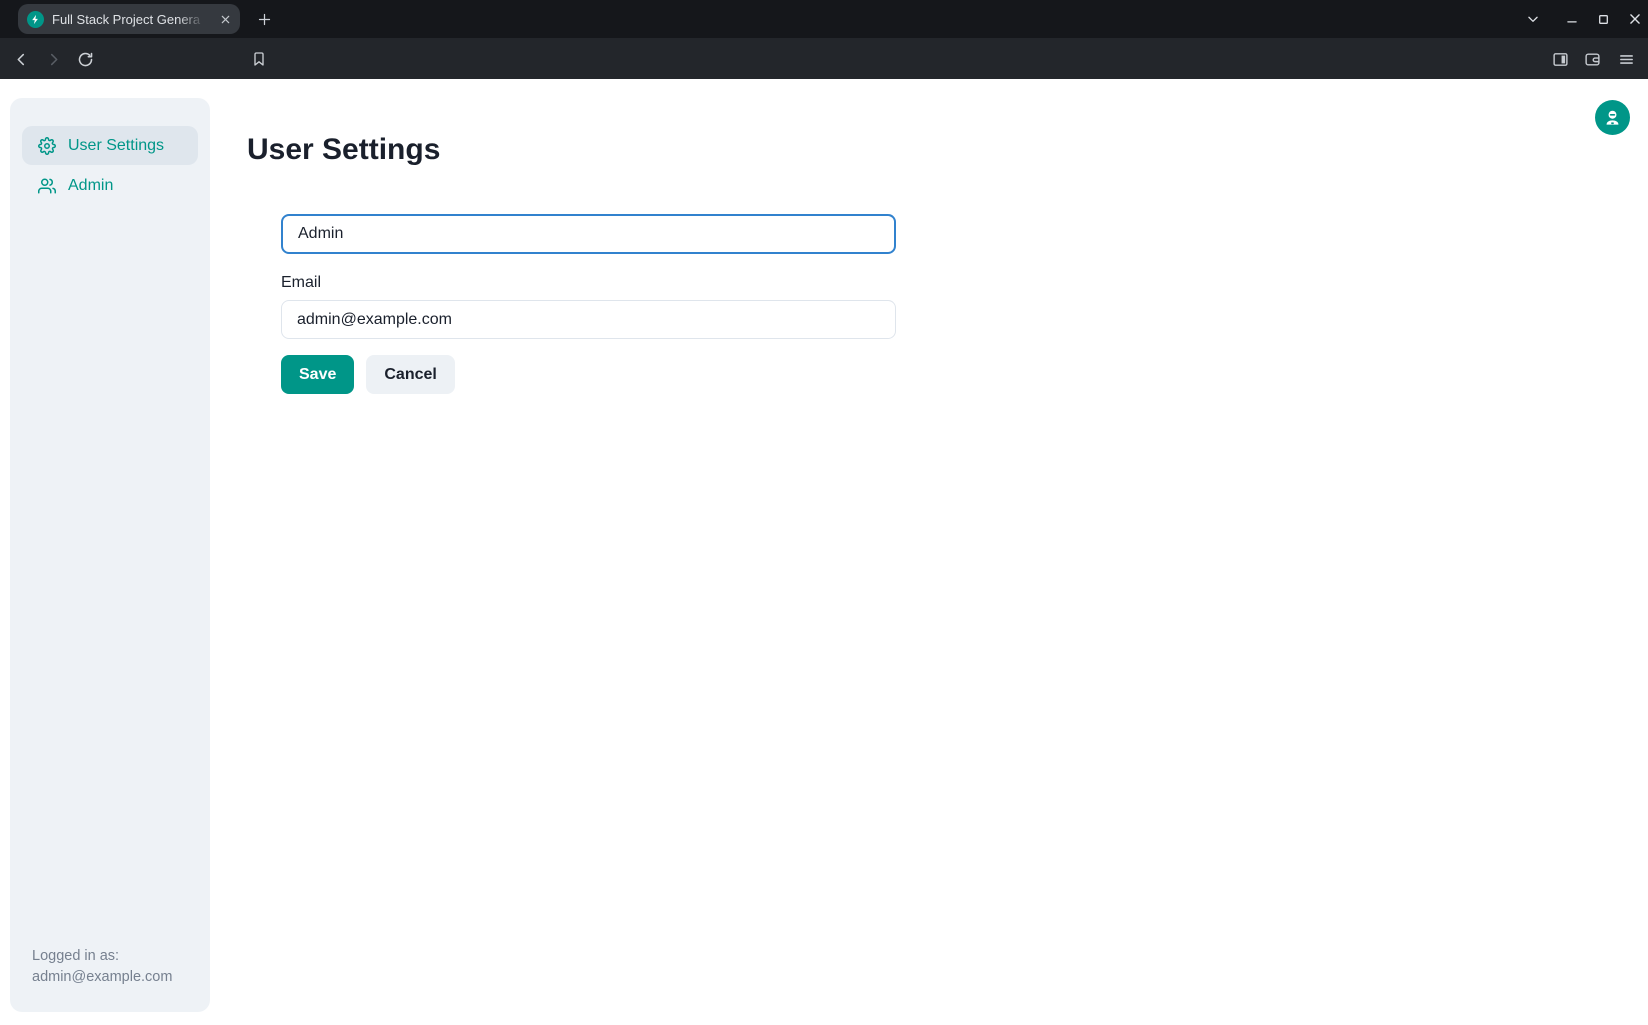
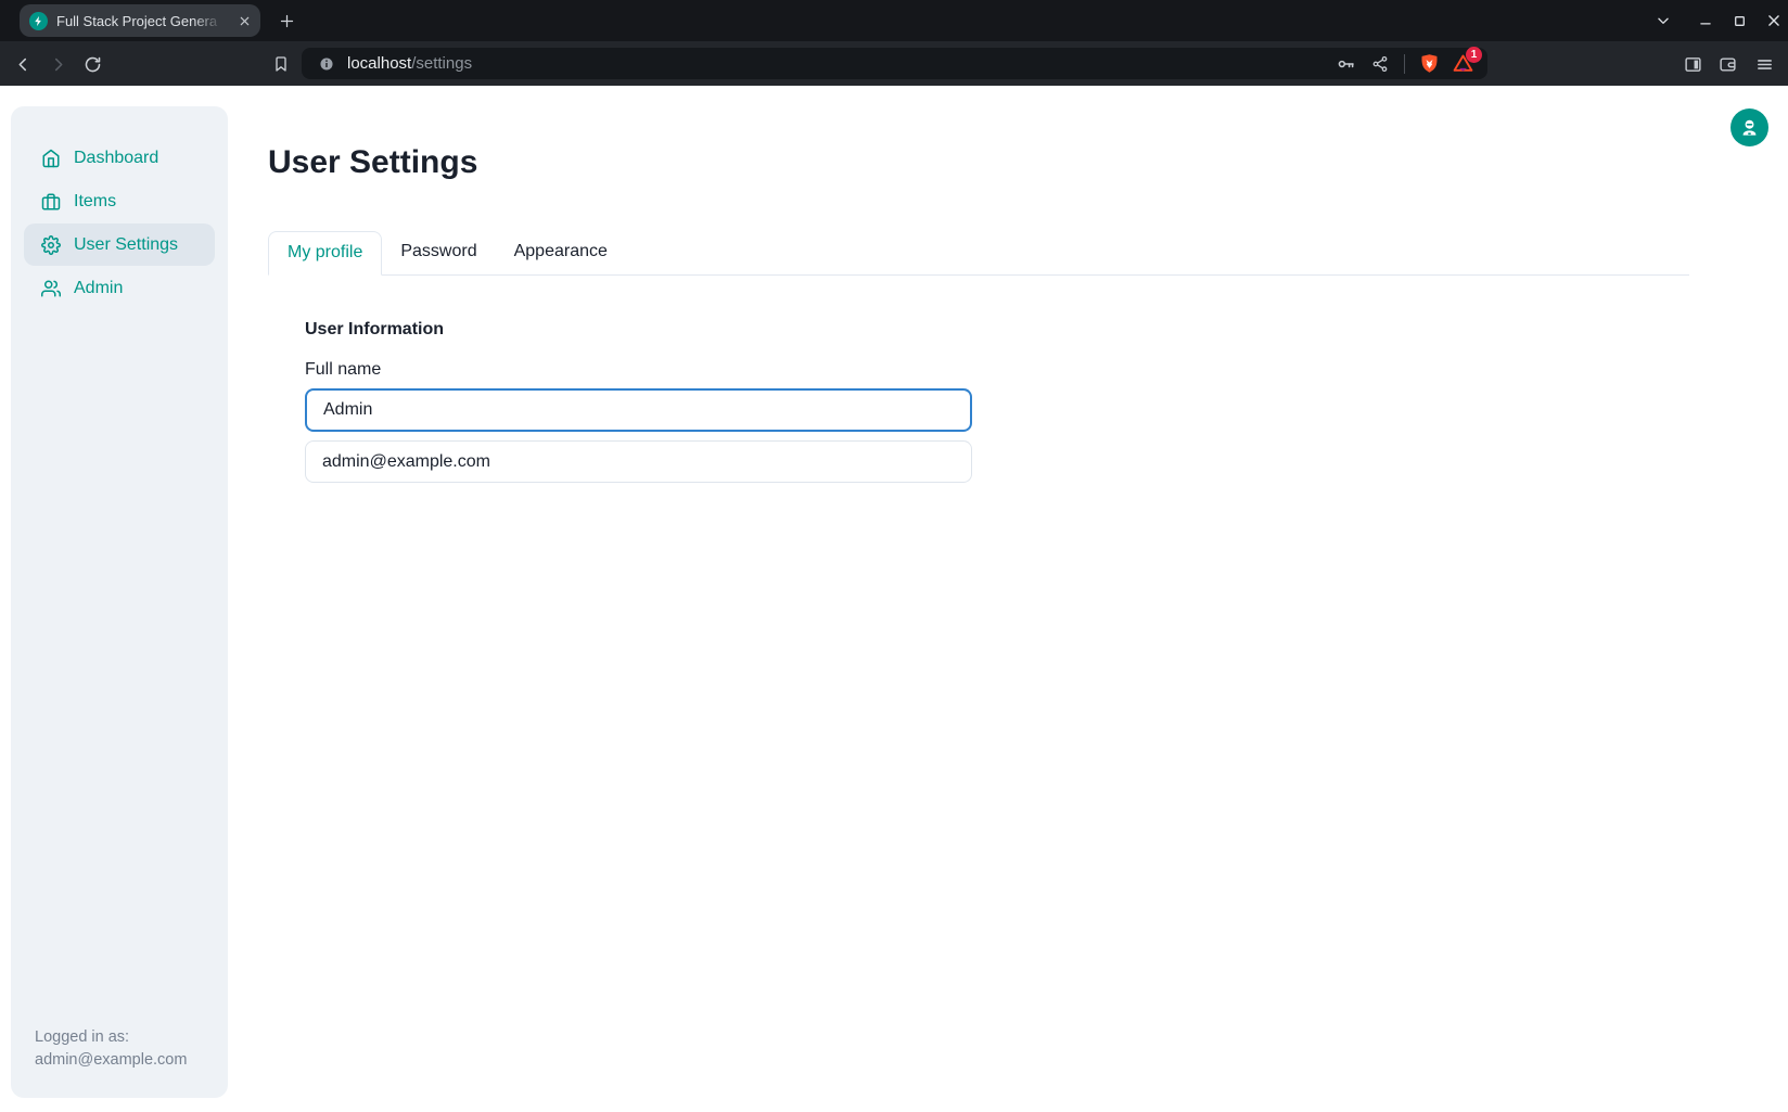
  Full Stack Project Ge
+ localhost/settings
+ 1
+ Dashboard
+ Items
  User Settings
  Admin
  Logged in as:
  admin@example.com
  User Settings
+ My profile
+ Password
+ Appearance
+ User Information
+ Full name
  Admin
- Email
  admin@example.com
- Save
- Cancel
